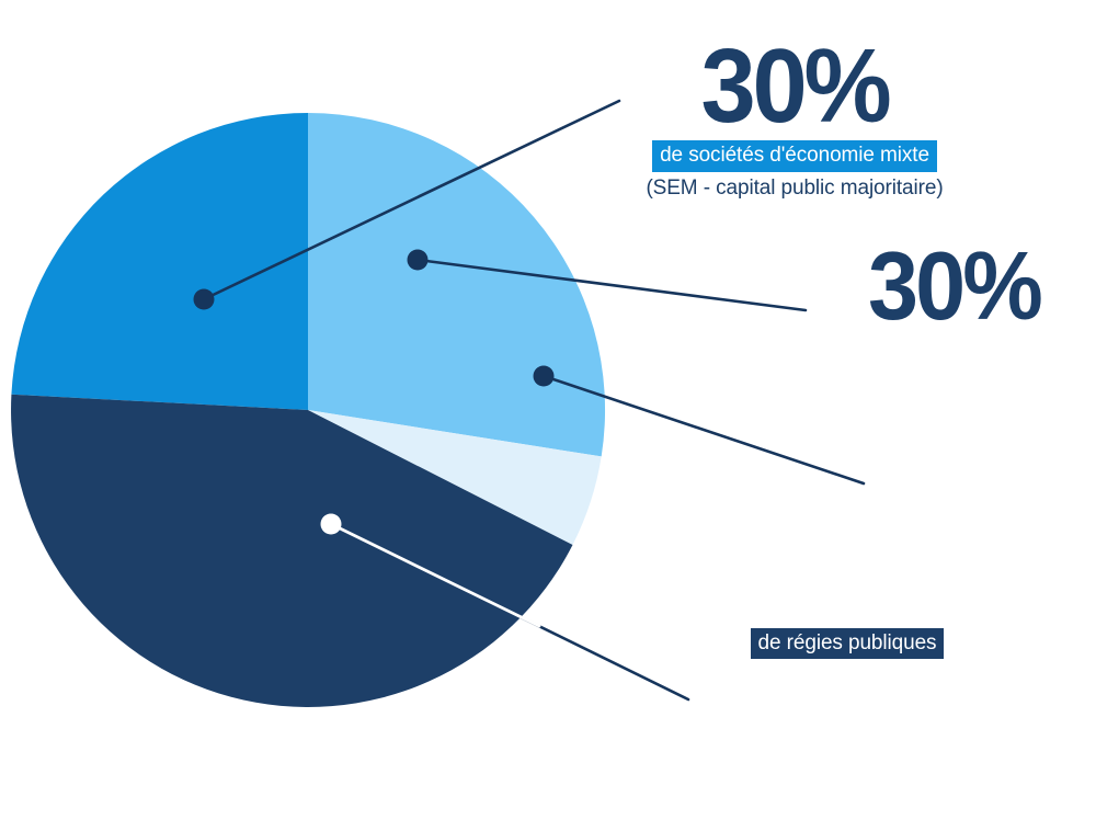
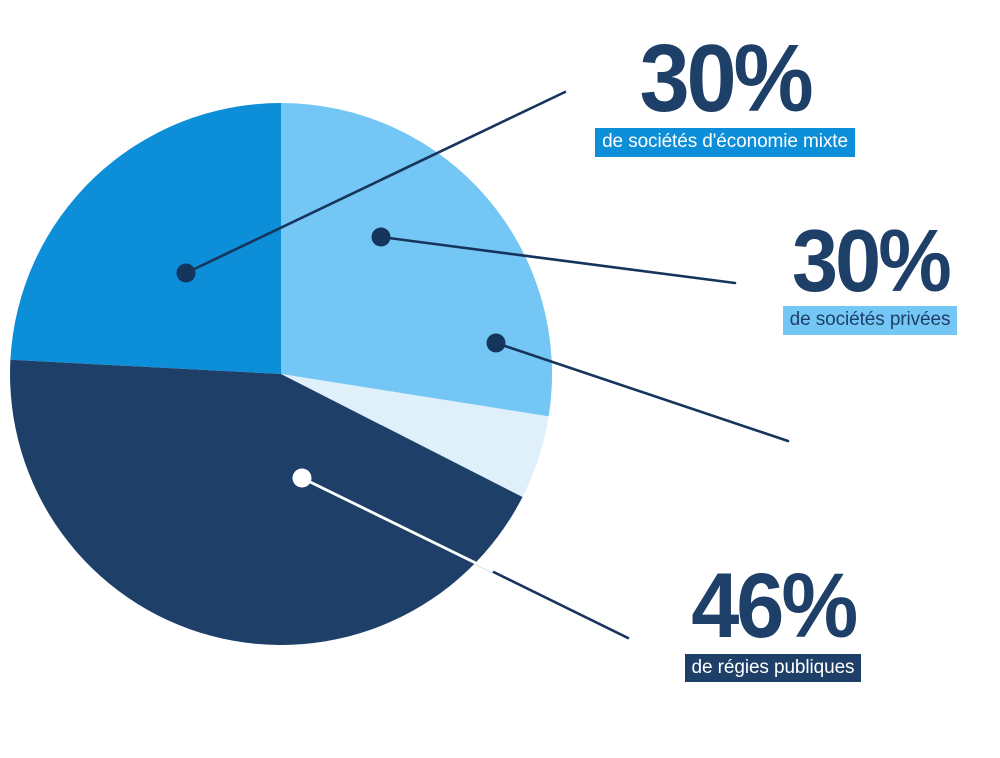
  30%
  de sociétés d'économie mixte
- (SEM - capital public majoritaire)
  30%
+ de sociétés privées
+ 46%
  de régies publiques
